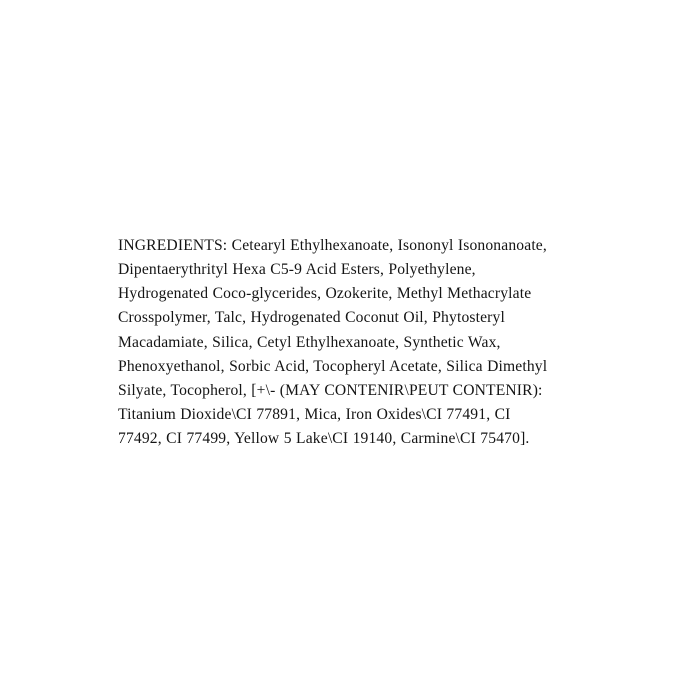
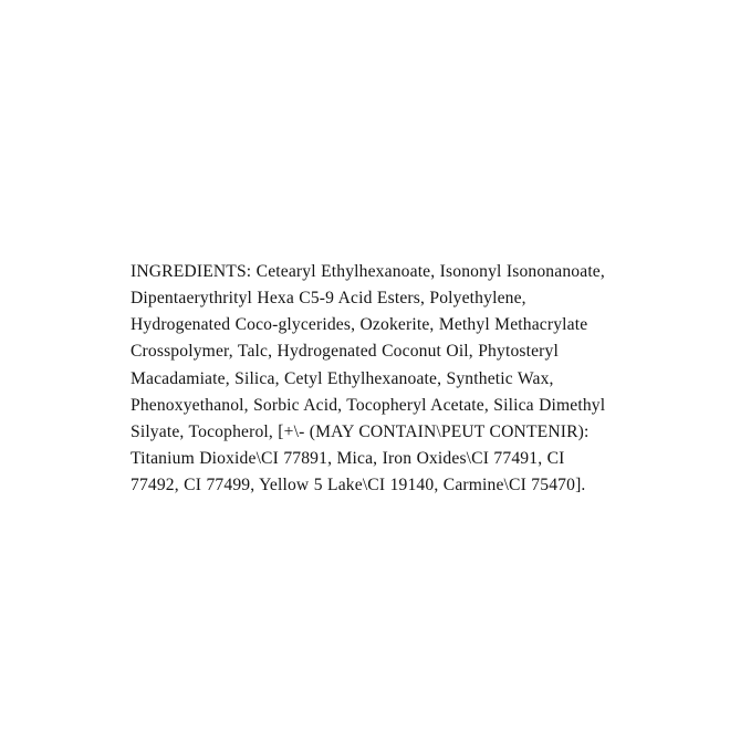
- INGREDIENTS: Cetearyl Ethylhexanoate, Isononyl Isononanoate, Dipentaerythrityl Hexa C5-9 Acid Esters, Polyethylene, Hydrogenated Coco-glycerides, Ozokerite, Methyl Methacrylate Crosspolymer, Talc, Hydrogenated Coconut Oil, Phytosteryl Macadamiate, Silica, Cetyl Ethylhexanoate, Synthetic Wax, Phenoxyethanol, Sorbic Acid, Tocopheryl Acetate, Silica Dimethyl Silyate, Tocopherol, [+\- (MAY CONTENIR\PEUT CONTENIR): Titanium Dioxide\CI 77891, Mica, Iron Oxides\CI 77491, CI 77492, CI 77499, Yellow 5 Lake\CI 19140, Carmine\CI 75470].
+ INGREDIENTS: Cetearyl Ethylhexanoate, Isononyl Isononanoate, Dipentaerythrityl Hexa C5-9 Acid Esters, Polyethylene, Hydrogenated Coco-glycerides, Ozokerite, Methyl Methacrylate Crosspolymer, Talc, Hydrogenated Coconut Oil, Phytosteryl Macadamiate, Silica, Cetyl Ethylhexanoate, Synthetic Wax, Phenoxyethanol, Sorbic Acid, Tocopheryl Acetate, Silica Dimethyl Silyate, Tocopherol, [+\- (MAY CONTAIN\PEUT CONTENIR): Titanium Dioxide\CI 77891, Mica, Iron Oxides\CI 77491, CI 77492, CI 77499, Yellow 5 Lake\CI 19140, Carmine\CI 75470].
